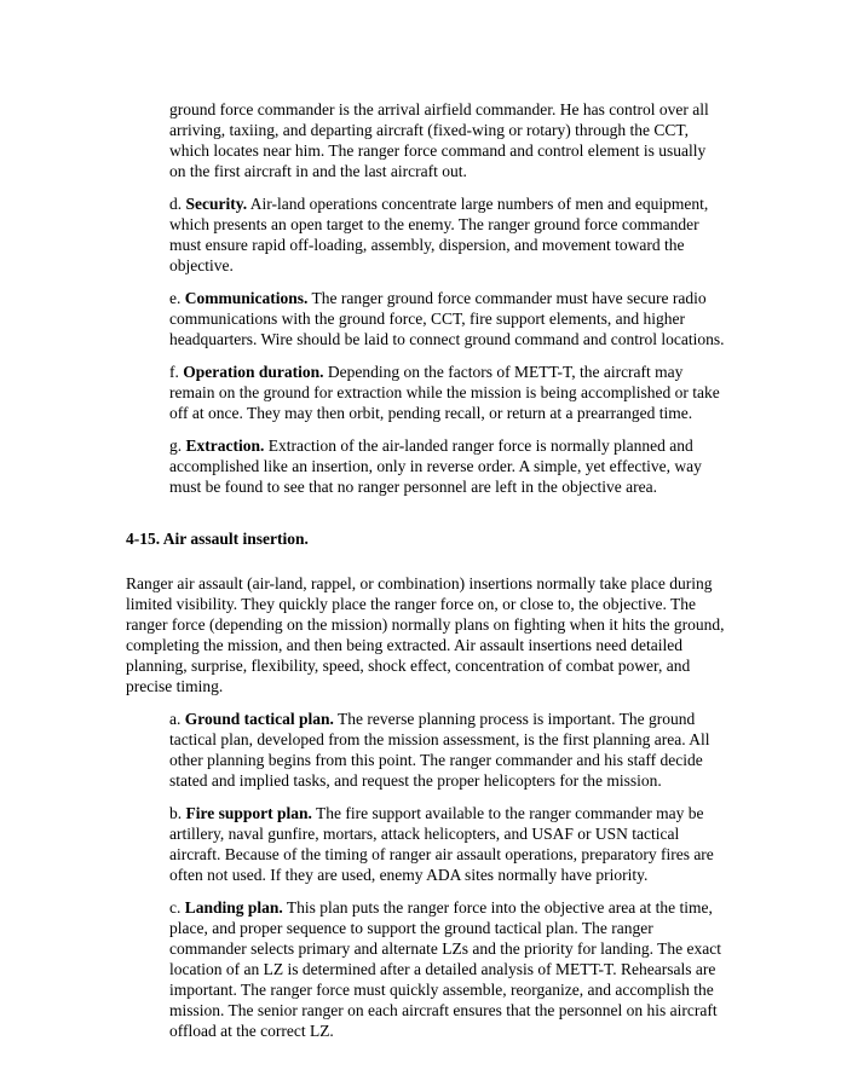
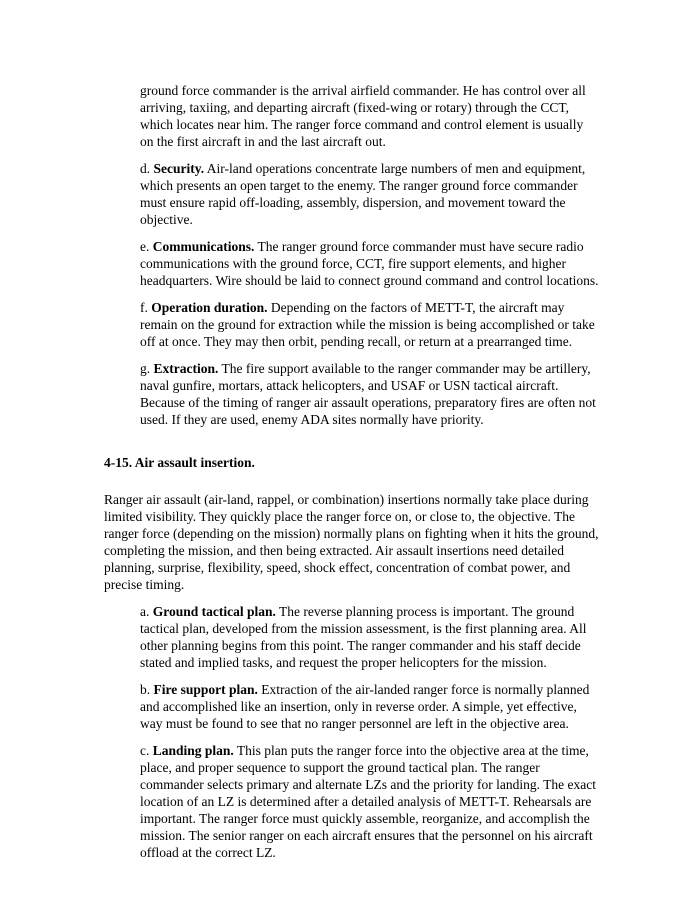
  ground force commander is the arrival airfield commander. He has control over all arriving, taxiing, and departing aircraft (fixed-wing or rotary) through the CCT, which locates near him. The ranger force command and control element is usually on the first aircraft in and the last aircraft out.
  d. Security. Air-land operations concentrate large numbers of men and equipment, which presents an open target to the enemy. The ranger ground force commander must ensure rapid off-loading, assembly, dispersion, and movement toward the objective.
  e. Communications. The ranger ground force commander must have secure radio communications with the ground force, CCT, fire support elements, and higher headquarters. Wire should be laid to connect ground command and control locations.
  f. Operation duration. Depending on the factors of METT-T, the aircraft may remain on the ground for extraction while the mission is being accomplished or take off at once. They may then orbit, pending recall, or return at a prearranged time.
- g. Extraction. Extraction of the air-landed ranger force is normally planned and accomplished like an insertion, only in reverse order. A simple, yet effective, way must be found to see that no ranger personnel are left in the objective area.
+ g. Extraction. The fire support available to the ranger commander may be artillery, naval gunfire, mortars, attack helicopters, and USAF or USN tactical aircraft. Because of the timing of ranger air assault operations, preparatory fires are often not used. If they are used, enemy ADA sites normally have priority.
  4-15. Air assault insertion.
  Ranger air assault (air-land, rappel, or combination) insertions normally take place during limited visibility. They quickly place the ranger force on, or close to, the objective. The ranger force (depending on the mission) normally plans on fighting when it hits the ground, completing the mission, and then being extracted. Air assault insertions need detailed planning, surprise, flexibility, speed, shock effect, concentration of combat power, and precise timing.
  a. Ground tactical plan. The reverse planning process is important. The ground tactical plan, developed from the mission assessment, is the first planning area. All other planning begins from this point. The ranger commander and his staff decide stated and implied tasks, and request the proper helicopters for the mission.
- b. Fire support plan. The fire support available to the ranger commander may be artillery, naval gunfire, mortars, attack helicopters, and USAF or USN tactical aircraft. Because of the timing of ranger air assault operations, preparatory fires are often not used. If they are used, enemy ADA sites normally have priority.
+ b. Fire support plan. Extraction of the air-landed ranger force is normally planned and accomplished like an insertion, only in reverse order. A simple, yet effective, way must be found to see that no ranger personnel are left in the objective area.
  c. Landing plan. This plan puts the ranger force into the objective area at the time, place, and proper sequence to support the ground tactical plan. The ranger commander selects primary and alternate LZs and the priority for landing. The exact location of an LZ is determined after a detailed analysis of METT-T. Rehearsals are important. The ranger force must quickly assemble, reorganize, and accomplish the mission. The senior ranger on each aircraft ensures that the personnel on his aircraft offload at the correct LZ.
